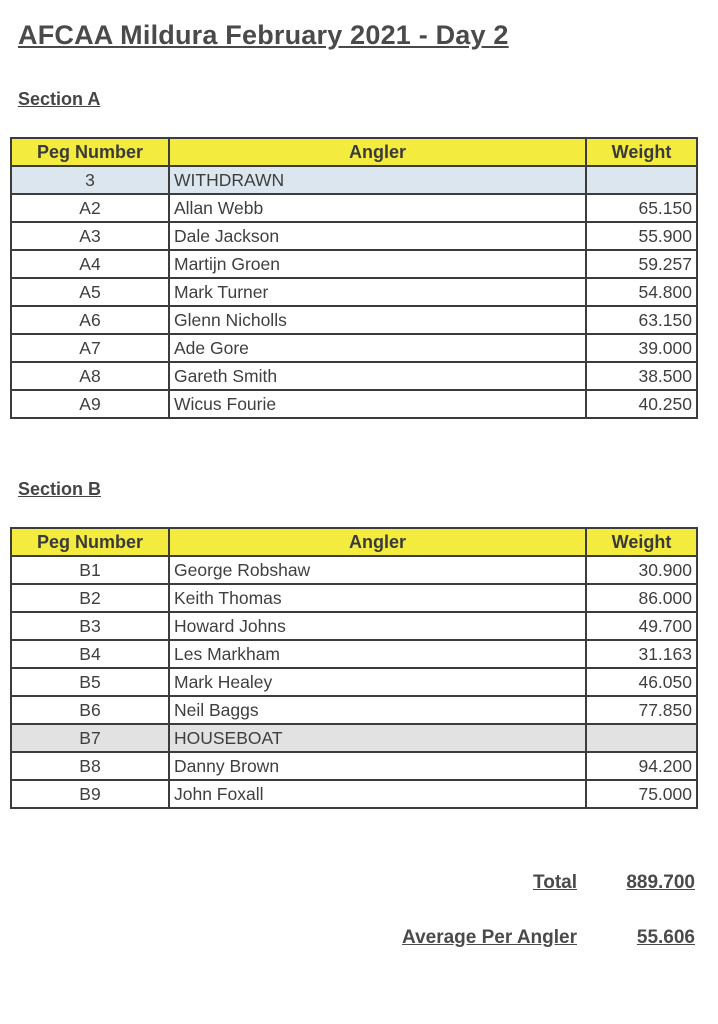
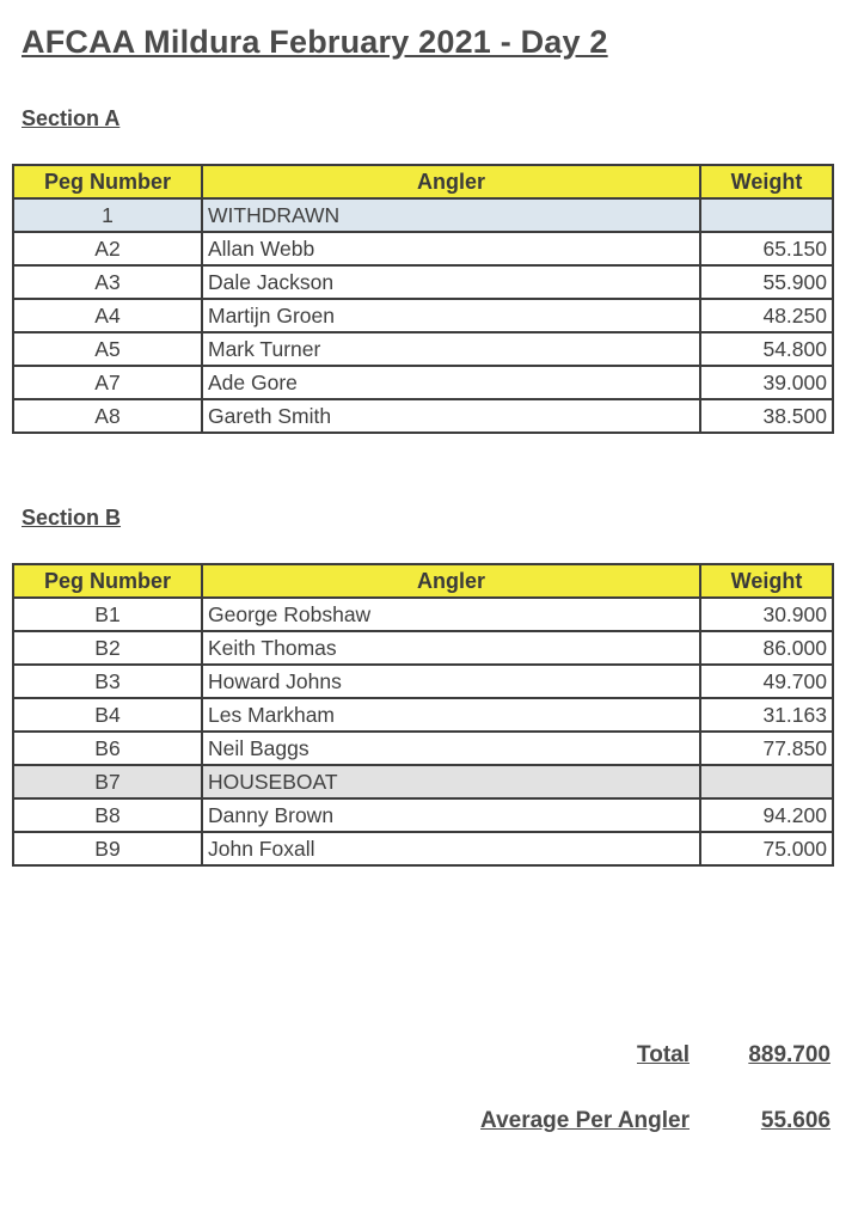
  AFCAA Mildura February 2021 - Day 2
  Section A
  Peg Number	Angler	Weight
- 3	WITHDRAWN
+ 1	WITHDRAWN
  A2	Allan Webb	65.150
  A3	Dale Jackson	55.900
- A4	Martijn Groen	59.257
+ A4	Martijn Groen	48.250
  A5	Mark Turner	54.800
- A6	Glenn Nicholls	63.150
  A7	Ade Gore	39.000
  A8	Gareth Smith	38.500
- A9	Wicus Fourie	40.250
  Section B
  Peg Number	Angler	Weight
  B1	George Robshaw	30.900
  B2	Keith Thomas	86.000
  B3	Howard Johns	49.700
  B4	Les Markham	31.163
- B5	Mark Healey	46.050
  B6	Neil Baggs	77.850
  B7	HOUSEBOAT
  B8	Danny Brown	94.200
  B9	John Foxall	75.000
  Total
  889.700
  Average Per Angler
  55.606
